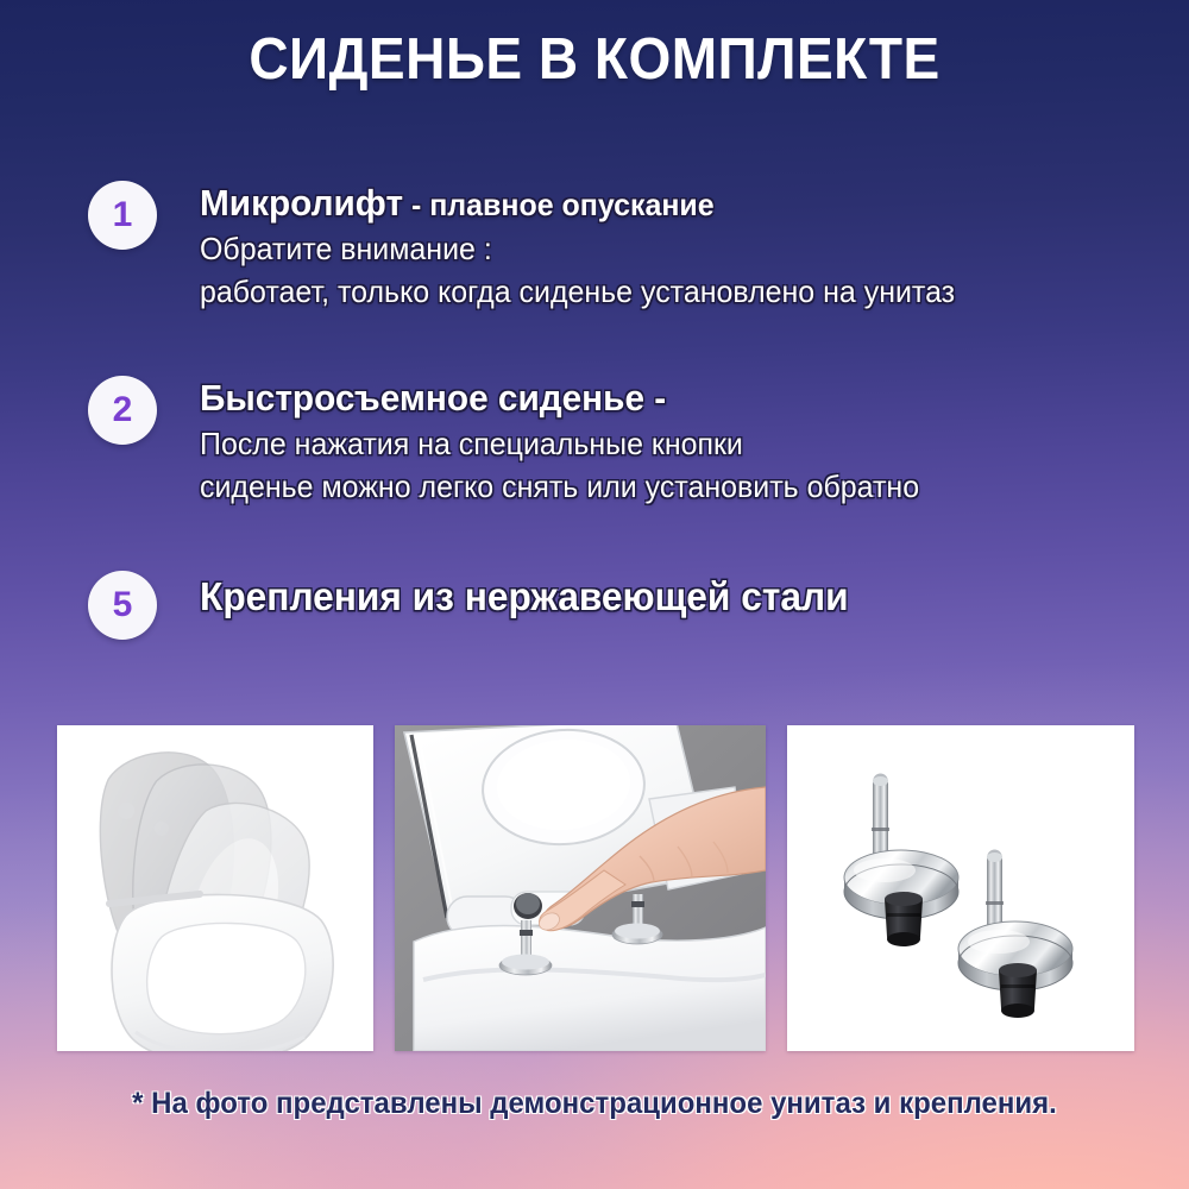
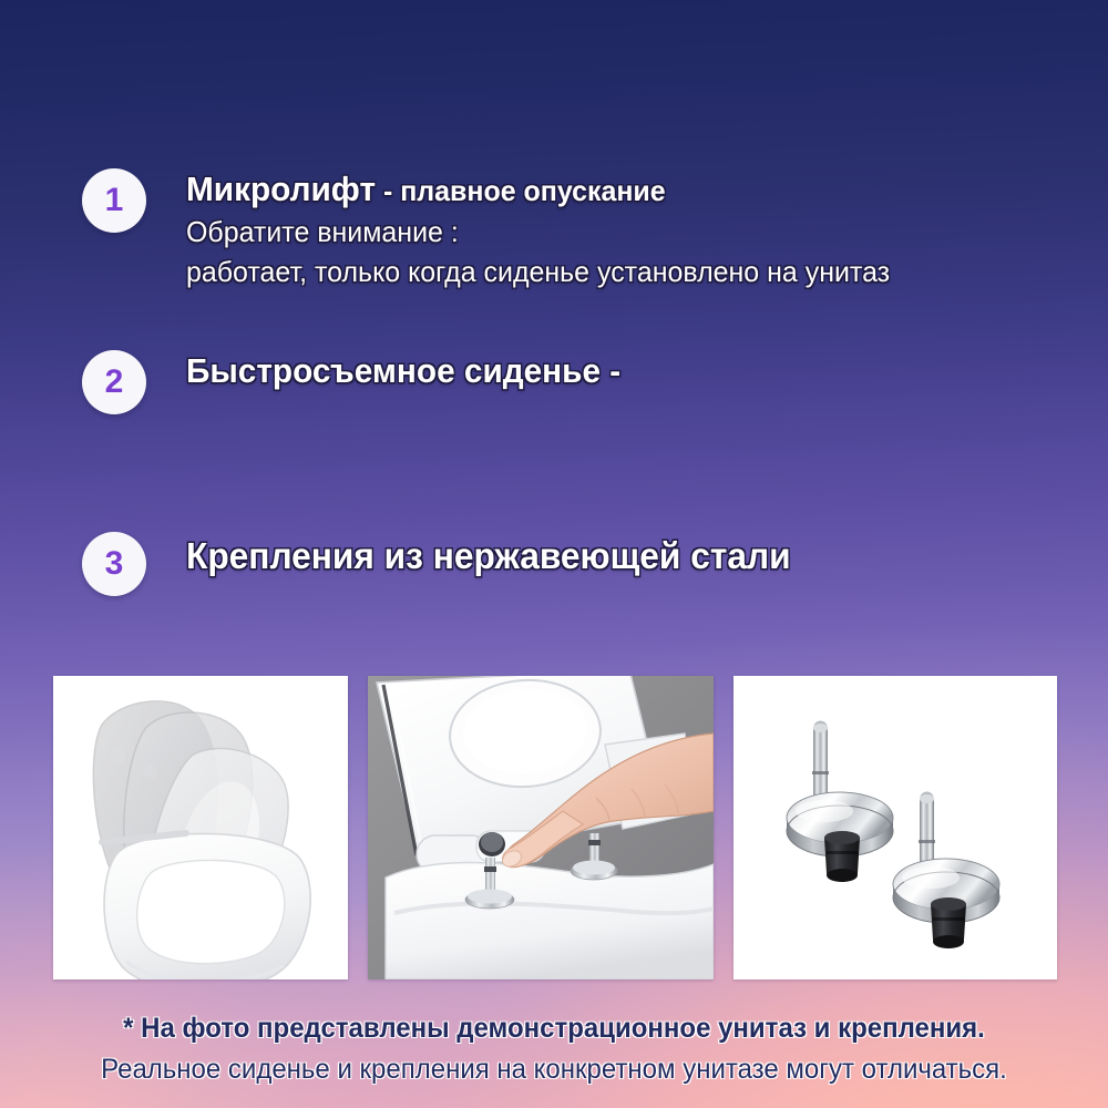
- СИДЕНЬЕ В КОМПЛЕКТЕ
  1
  Микролифт - плавное опускание
  Обратите внимание :
  работает, только когда сиденье установлено на унитаз
  2
  Быстросъемное сиденье -
- После нажатия на специальные кнопки
- сиденье можно легко снять или установить обратно
- 5
+ 3
  Крепления из нержавеющей стали
  * На фото представлены демонстрационное унитаз и крепления.
+ Реальное сиденье и крепления на конкретном унитазе могут отличаться.
